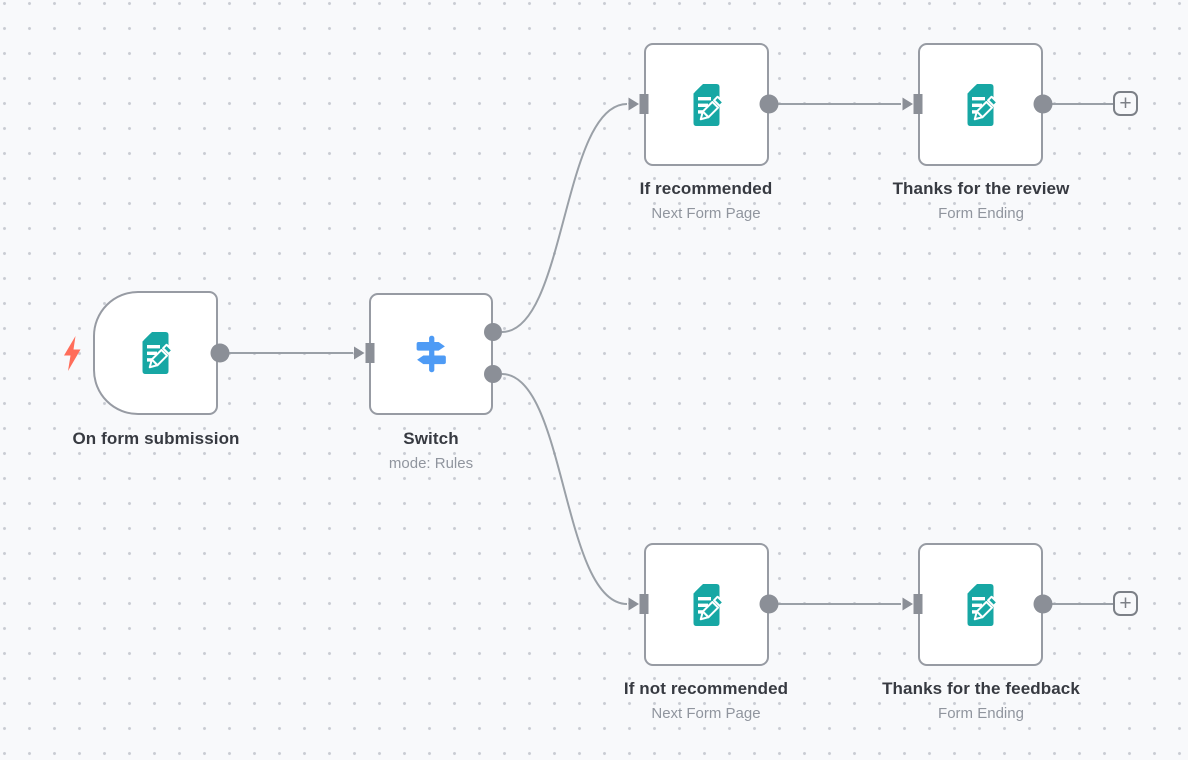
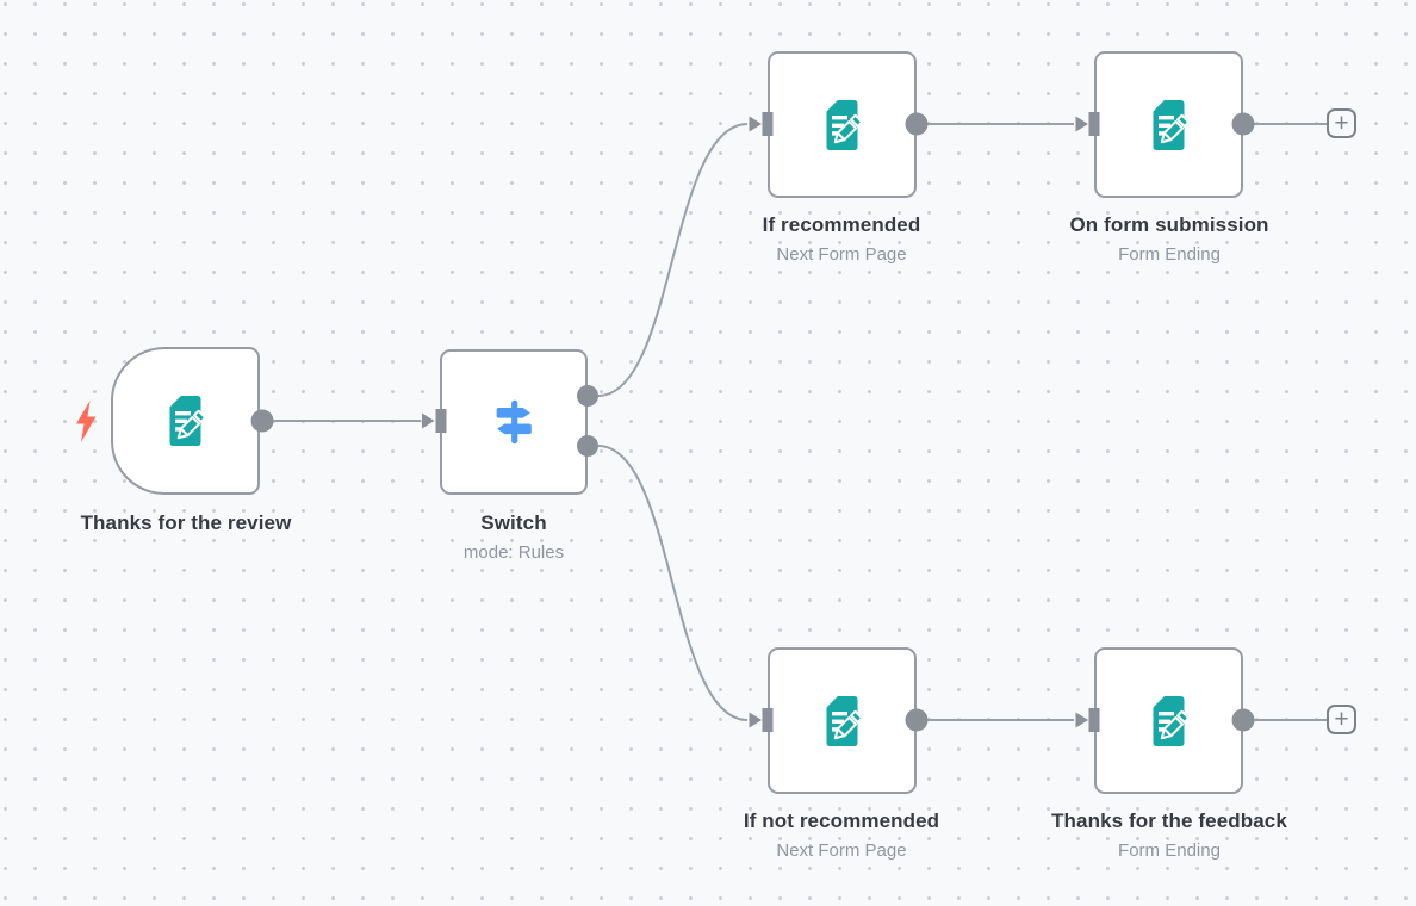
- On form submission
+ Thanks for the review
  Switch
  mode: Rules
  If recommended
  Next Form Page
- Thanks for the review
+ On form submission
  Form Ending
  If not recommended
  Next Form Page
  Thanks for the feedback
  Form Ending
  +
  +
